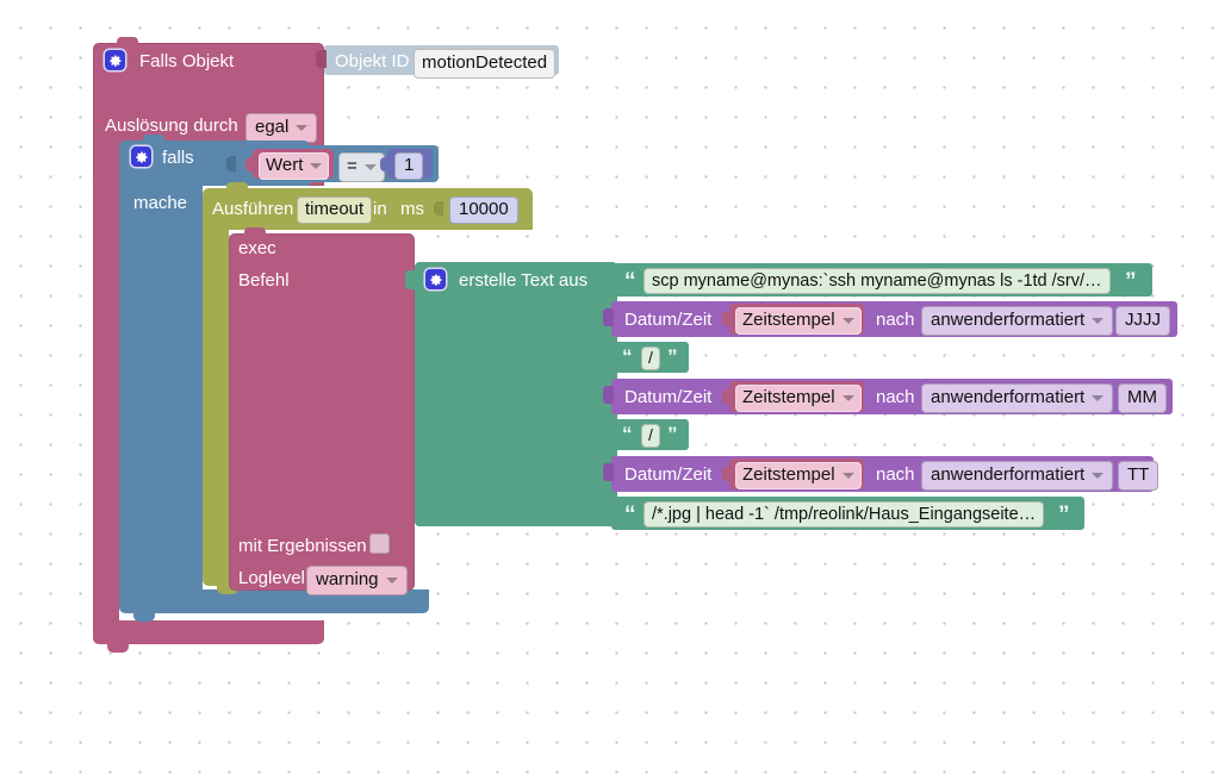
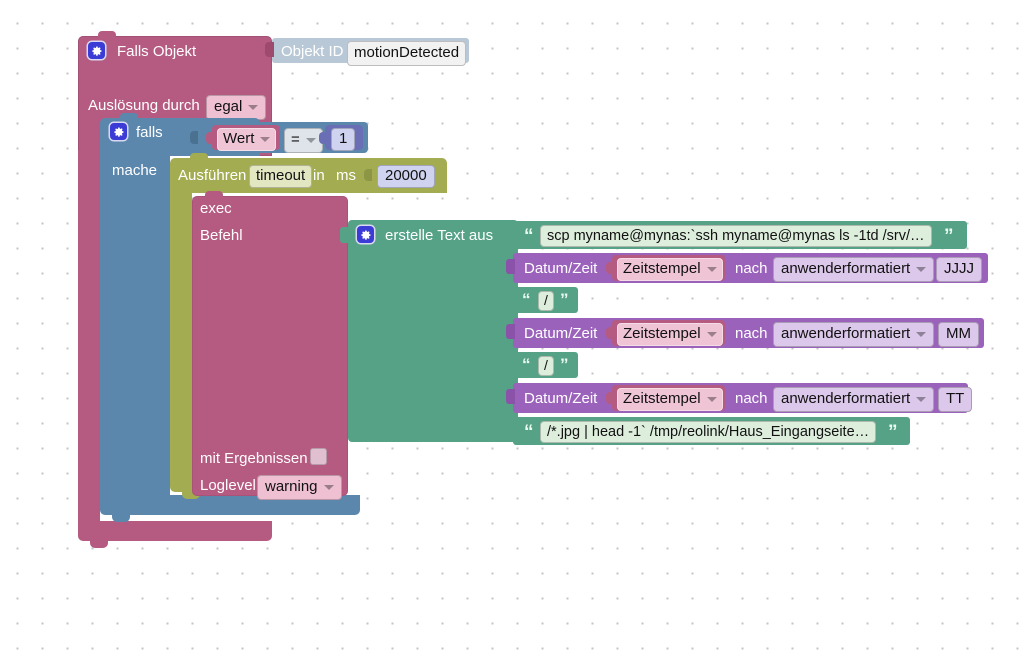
  Falls Objekt
  Auslösung durch
  egal
  Objekt ID
  motionDetected
  falls
  mache
  Wert
  =
  1
  Ausführen
  timeout
  in
  ms
- 10000
+ 20000
  exec
  Befehl
  mit Ergebnissen
  Loglevel
  warning
  erstelle Text aus
  “
  scp myname@mynas:`ssh myname@mynas ls -1td /srv/…
  ”
  Datum/Zeit
  Zeitstempel
  nach
  anwenderformatiert
  JJJJ
  “
  /
  ”
  Datum/Zeit
  Zeitstempel
  nach
  anwenderformatiert
  MM
  “
  /
  ”
  Datum/Zeit
  Zeitstempel
  nach
  anwenderformatiert
  TT
  “
  /*.jpg | head -1` /tmp/reolink/Haus_Eingangseite…
  ”
